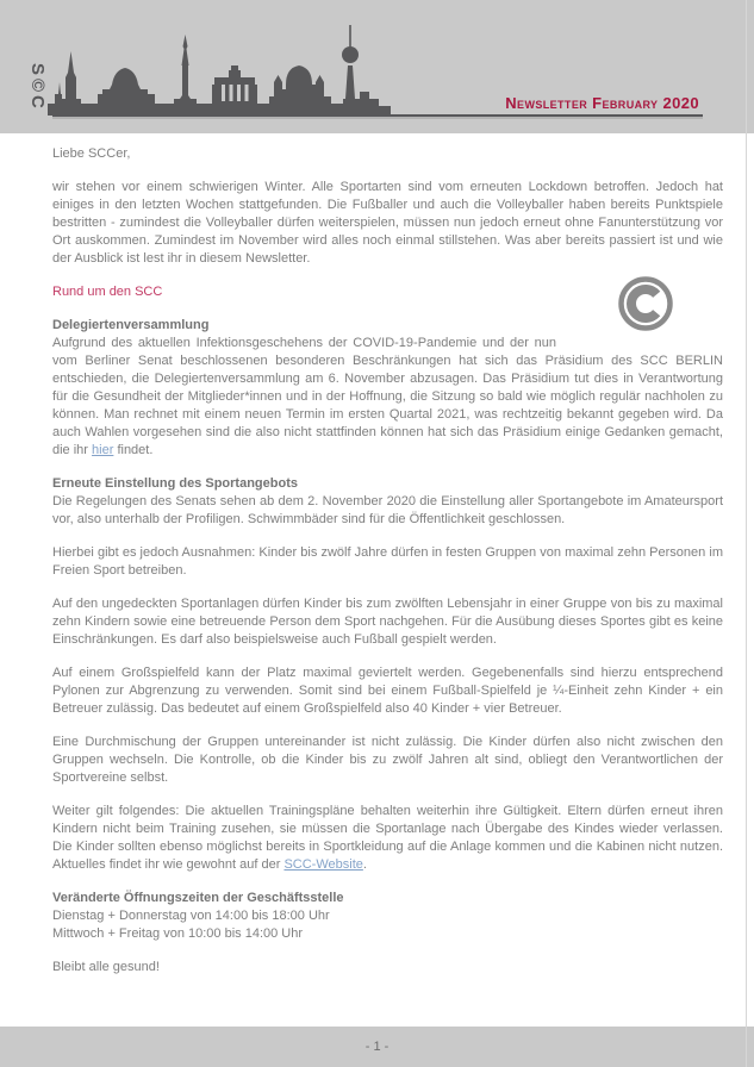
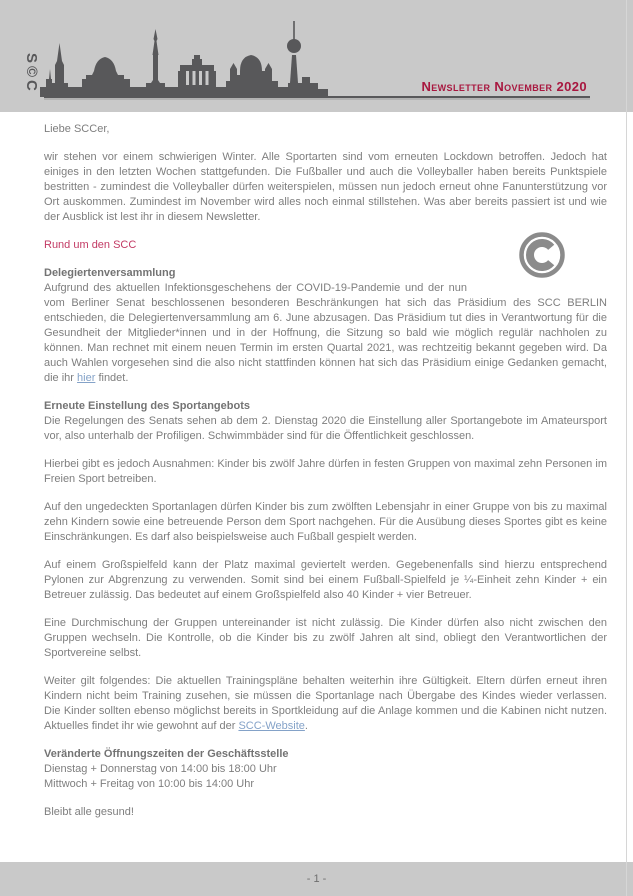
- Newsletter February 2020
+ Newsletter November 2020
  Liebe SCCer,
  wir stehen vor einem schwierigen Winter. Alle Sportarten sind vom erneuten Lockdown betroffen. Jedoch hat einiges in den letzten Wochen stattgefunden. Die Fußballer und auch die Volleyballer haben bereits Punktspiele bestritten - zumindest die Volleyballer dürfen weiterspielen, müssen nun jedoch erneut ohne Fanunterstützung vor Ort auskommen. Zumindest im November wird alles noch einmal stillstehen. Was aber bereits passiert ist und wie der Ausblick ist lest ihr in diesem Newsletter.
  Rund um den SCC
  Delegiertenversammlung
- Aufgrund des aktuellen Infektionsgeschehens der COVID-19-Pandemie und der nun vom Berliner Senat beschlossenen besonderen Beschränkungen hat sich das Präsidium des SCC BERLIN entschieden, die Delegiertenversammlung am 6. November abzusagen. Das Präsidium tut dies in Verantwortung für die Gesundheit der Mitglieder*innen und in der Hoffnung, die Sitzung so bald wie möglich regulär nachholen zu können. Man rechnet mit einem neuen Termin im ersten Quartal 2021, was rechtzeitig bekannt gegeben wird. Da auch Wahlen vorgesehen sind die also nicht stattfinden können hat sich das Präsidium einige Gedanken gemacht, die ihr hier findet.
+ Aufgrund des aktuellen Infektionsgeschehens der COVID-19-Pandemie und der nun vom Berliner Senat beschlossenen besonderen Beschränkungen hat sich das Präsidium des SCC BERLIN entschieden, die Delegiertenversammlung am 6. June abzusagen. Das Präsidium tut dies in Verantwortung für die Gesundheit der Mitglieder*innen und in der Hoffnung, die Sitzung so bald wie möglich regulär nachholen zu können. Man rechnet mit einem neuen Termin im ersten Quartal 2021, was rechtzeitig bekannt gegeben wird. Da auch Wahlen vorgesehen sind die also nicht stattfinden können hat sich das Präsidium einige Gedanken gemacht, die ihr hier findet.
  Erneute Einstellung des Sportangebots
- Die Regelungen des Senats sehen ab dem 2. November 2020 die Einstellung aller Sportangebote im Amateursport vor, also unterhalb der Profiligen. Schwimmbäder sind für die Öffentlichkeit geschlossen.
+ Die Regelungen des Senats sehen ab dem 2. Dienstag 2020 die Einstellung aller Sportangebote im Amateursport vor, also unterhalb der Profiligen. Schwimmbäder sind für die Öffentlichkeit geschlossen.
  Hierbei gibt es jedoch Ausnahmen: Kinder bis zwölf Jahre dürfen in festen Gruppen von maximal zehn Personen im Freien Sport betreiben.
  Auf den ungedeckten Sportanlagen dürfen Kinder bis zum zwölften Lebensjahr in einer Gruppe von bis zu maximal zehn Kindern sowie eine betreuende Person dem Sport nachgehen. Für die Ausübung dieses Sportes gibt es keine Einschränkungen. Es darf also beispielsweise auch Fußball gespielt werden.
  Auf einem Großspielfeld kann der Platz maximal geviertelt werden. Gegebenenfalls sind hierzu entsprechend Pylonen zur Abgrenzung zu verwenden. Somit sind bei einem Fußball-Spielfeld je ¼-Einheit zehn Kinder + ein Betreuer zulässig. Das bedeutet auf einem Großspielfeld also 40 Kinder + vier Betreuer.
  Eine Durchmischung der Gruppen untereinander ist nicht zulässig. Die Kinder dürfen also nicht zwischen den Gruppen wechseln. Die Kontrolle, ob die Kinder bis zu zwölf Jahren alt sind, obliegt den Verantwortlichen der Sportvereine selbst.
  Weiter gilt folgendes: Die aktuellen Trainingspläne behalten weiterhin ihre Gültigkeit. Eltern dürfen erneut ihren Kindern nicht beim Training zusehen, sie müssen die Sportanlage nach Übergabe des Kindes wieder verlassen. Die Kinder sollten ebenso möglichst bereits in Sportkleidung auf die Anlage kommen und die Kabinen nicht nutzen. Aktuelles findet ihr wie gewohnt auf der SCC-Website.
  Veränderte Öffnungszeiten der Geschäftsstelle
  Dienstag + Donnerstag von 14:00 bis 18:00 Uhr
  Mittwoch + Freitag von 10:00 bis 14:00 Uhr
  Bleibt alle gesund!
  - 1 -
